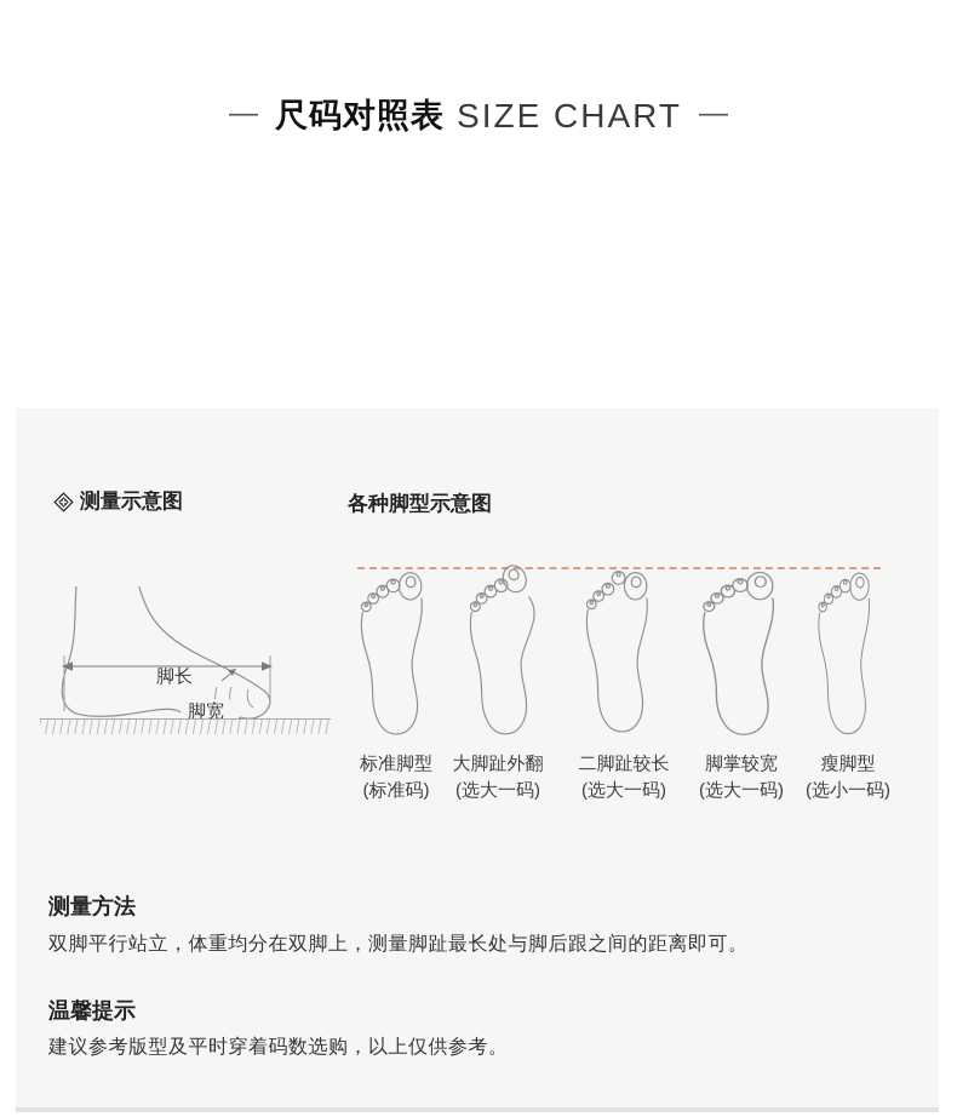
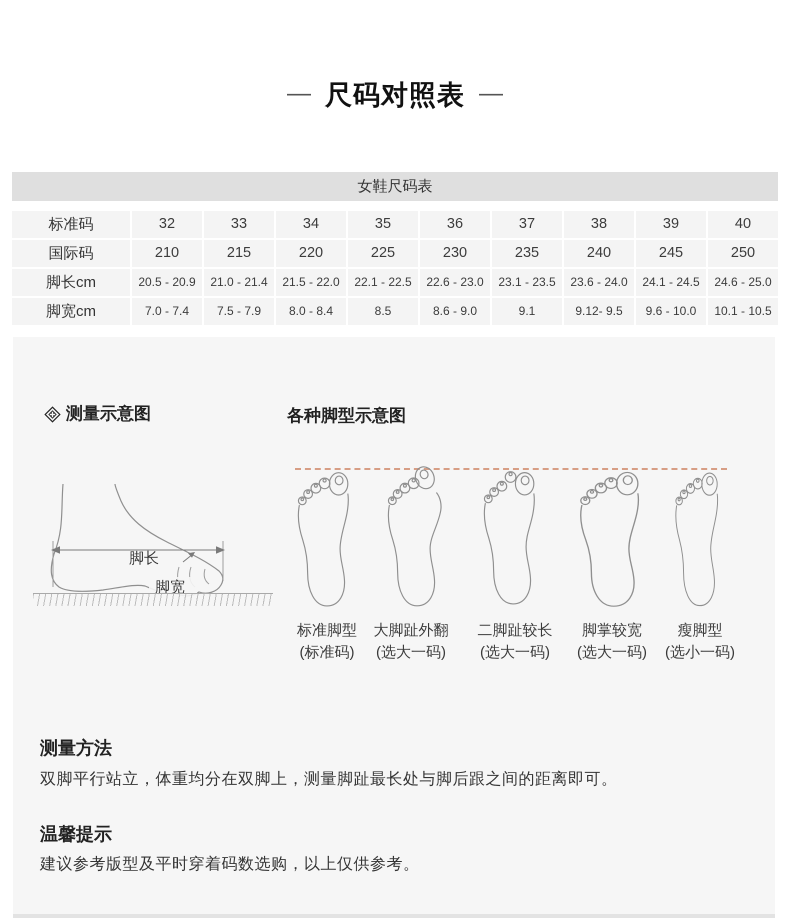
  —
  尺码对照表
- SIZE CHART
  —
+ 女鞋尺码表
+ 标准码
+ 32
+ 33
+ 34
+ 35
+ 36
+ 37
+ 38
+ 39
+ 40
+ 国际码
+ 210
+ 215
+ 220
+ 225
+ 230
+ 235
+ 240
+ 245
+ 250
+ 脚长cm
+ 20.5 - 20.9
+ 21.0 - 21.4
+ 21.5 - 22.0
+ 22.1 - 22.5
+ 22.6 - 23.0
+ 23.1 - 23.5
+ 23.6 - 24.0
+ 24.1 - 24.5
+ 24.6 - 25.0
+ 脚宽cm
+ 7.0 - 7.4
+ 7.5 - 7.9
+ 8.0 - 8.4
+ 8.5
+ 8.6 - 9.0
+ 9.1
+ 9.12- 9.5
+ 9.6 - 10.0
+ 10.1 - 10.5
  测量示意图
  各种脚型示意图
  脚长
  脚宽
  标准脚型
  (标准码)
  大脚趾外翻
  (选大一码)
  二脚趾较长
  (选大一码)
  脚掌较宽
  (选大一码)
  瘦脚型
  (选小一码)
  测量方法
  双脚平行站立，体重均分在双脚上，测量脚趾最长处与脚后跟之间的距离即可。
  温馨提示
  建议参考版型及平时穿着码数选购，以上仅供参考。
